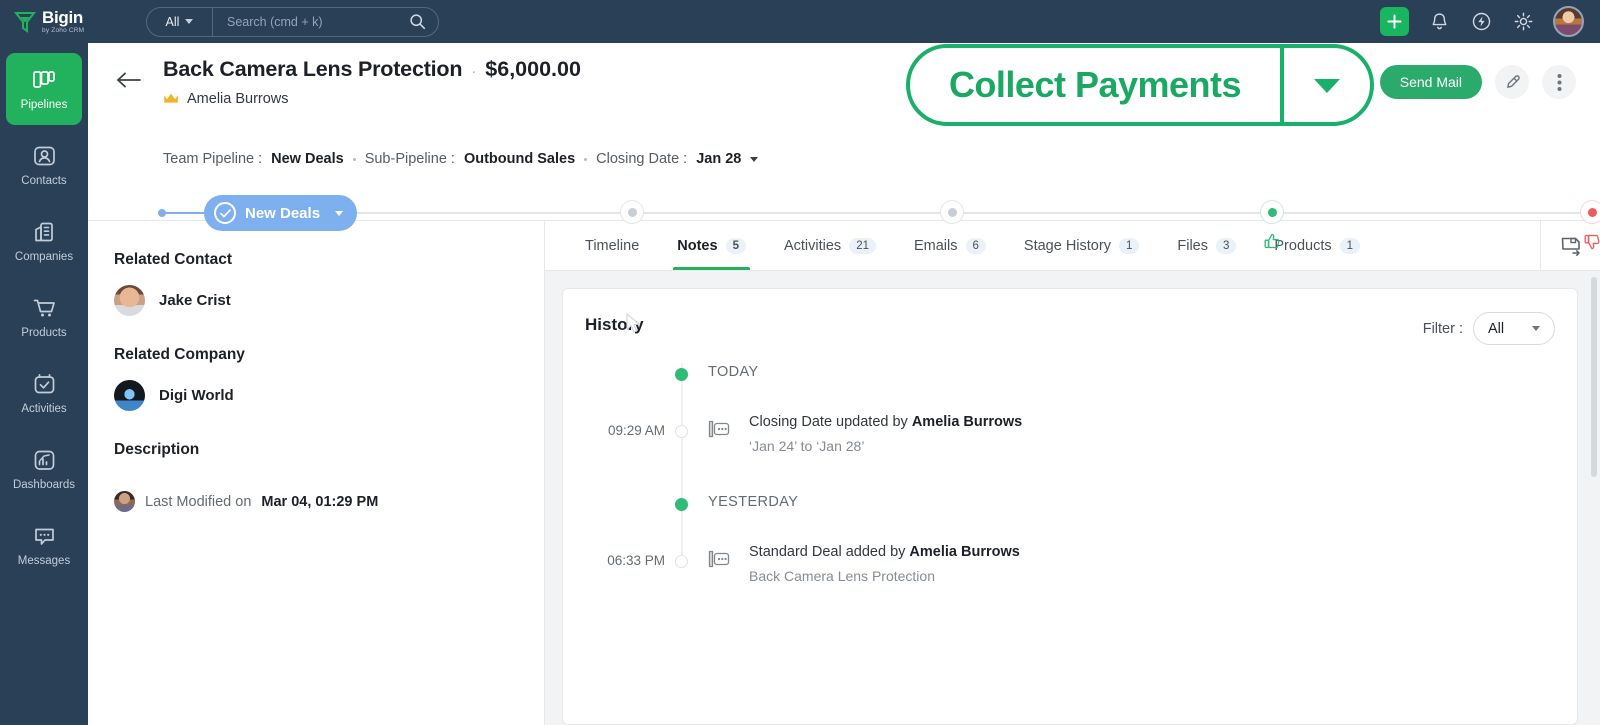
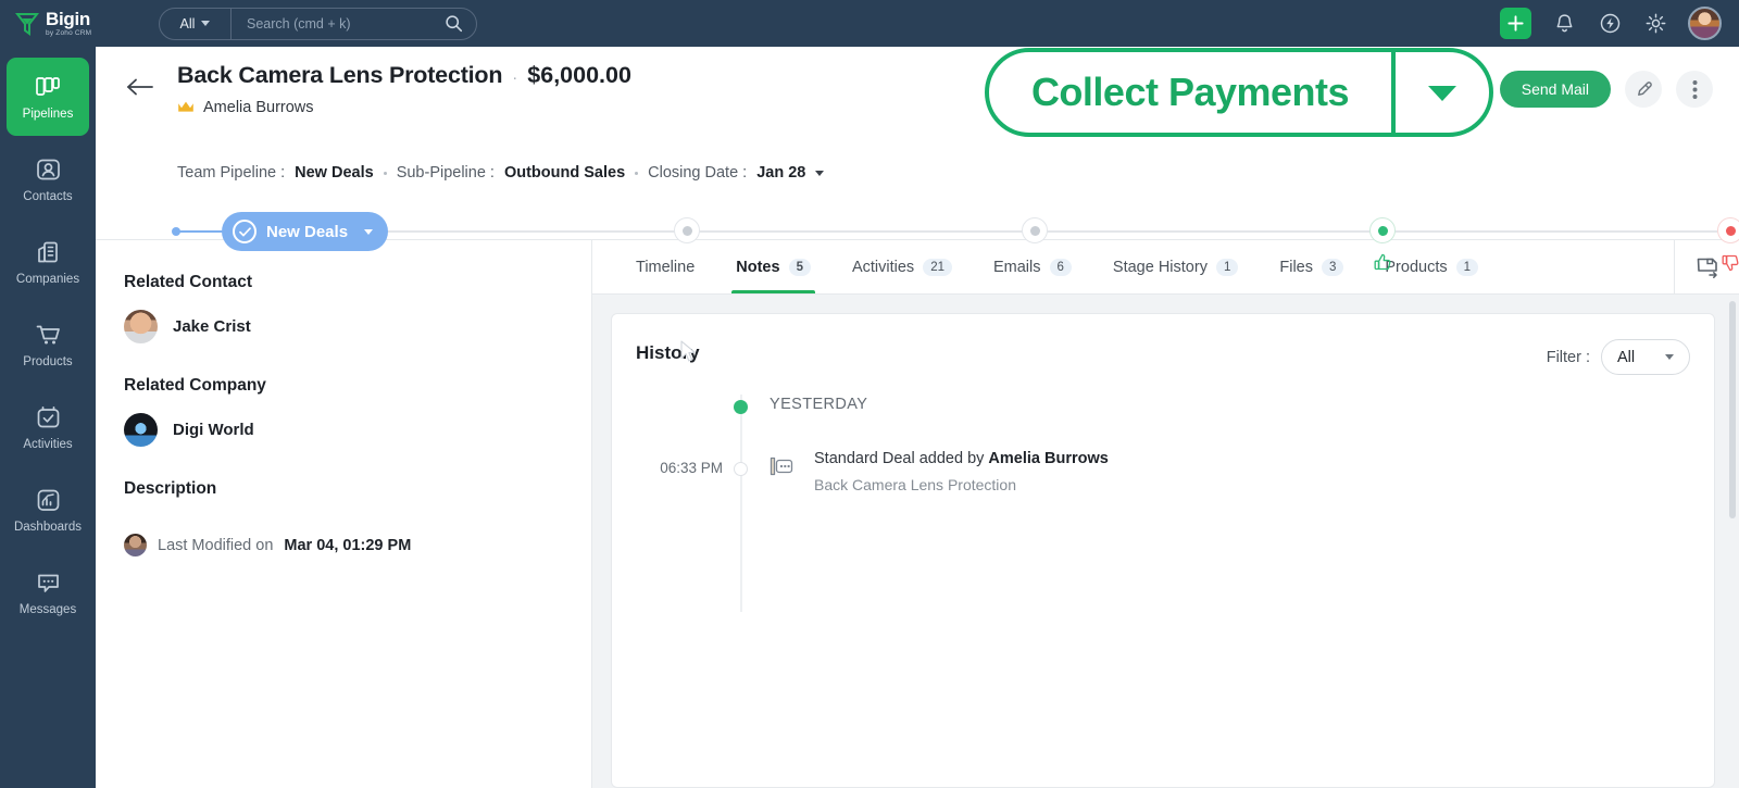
  Bigin
  All
  Search (cmd + k)
  Pipelines
  Contacts
  Companies
  Products
  Activities
  Dashboards
  Messages
  Back Camera Lens Protection
  ·
  $6,000.00
  Amelia Burrows
  Team Pipeline :
  New Deals
  Sub-Pipeline :
  Outbound Sales
  Closing Date :
  Jan 28
  Send Mail
  New Deals
  Related Contact
  Jake Crist
  Related Company
  Digi World
  Description
  Last Modified on
  Mar 04, 01:29 PM
  Timeline
  Notes
  5
  Activities
  21
  Emails
  6
  Stage History
  1
  Files
  3
  Products
  1
  Histo
  Filter :
  All
- TODAY
- 09:29 AM
- Closing Date updated by Amelia Burrows
- ‘Jan 24’ to ‘Jan 28’
  YESTERDAY
  06:33 PM
  Standard Deal added by Amelia Burrows
  Back Camera Lens Protection
  Collect Payments
